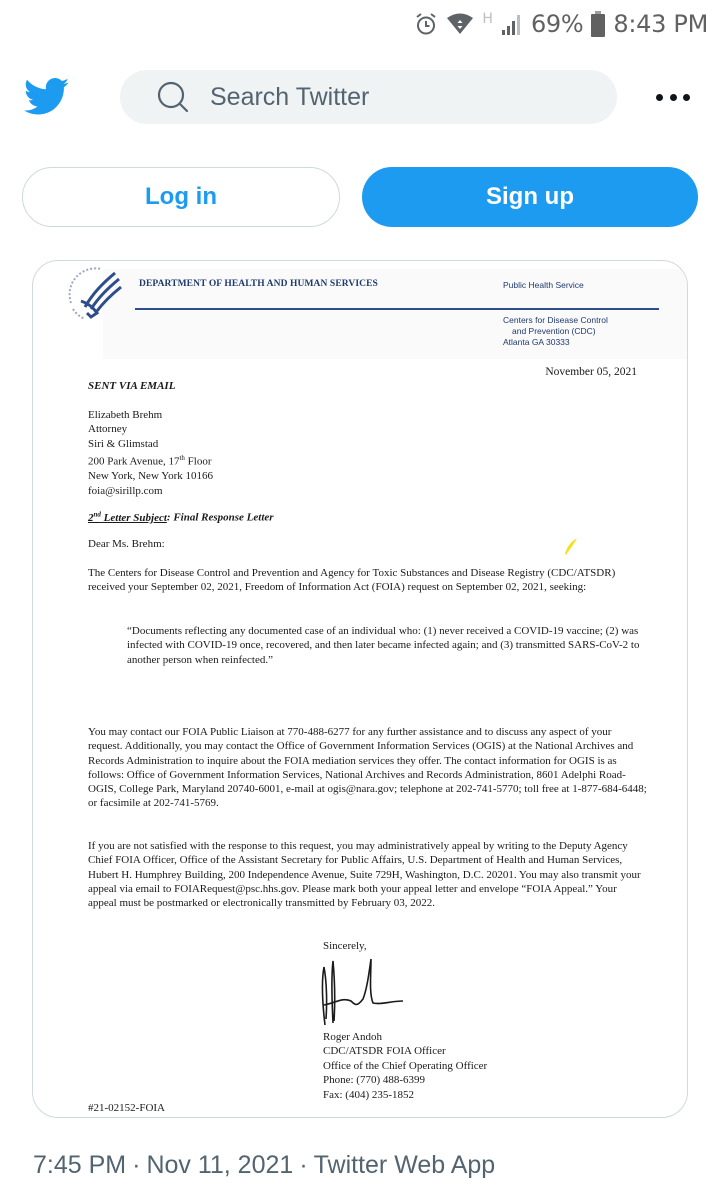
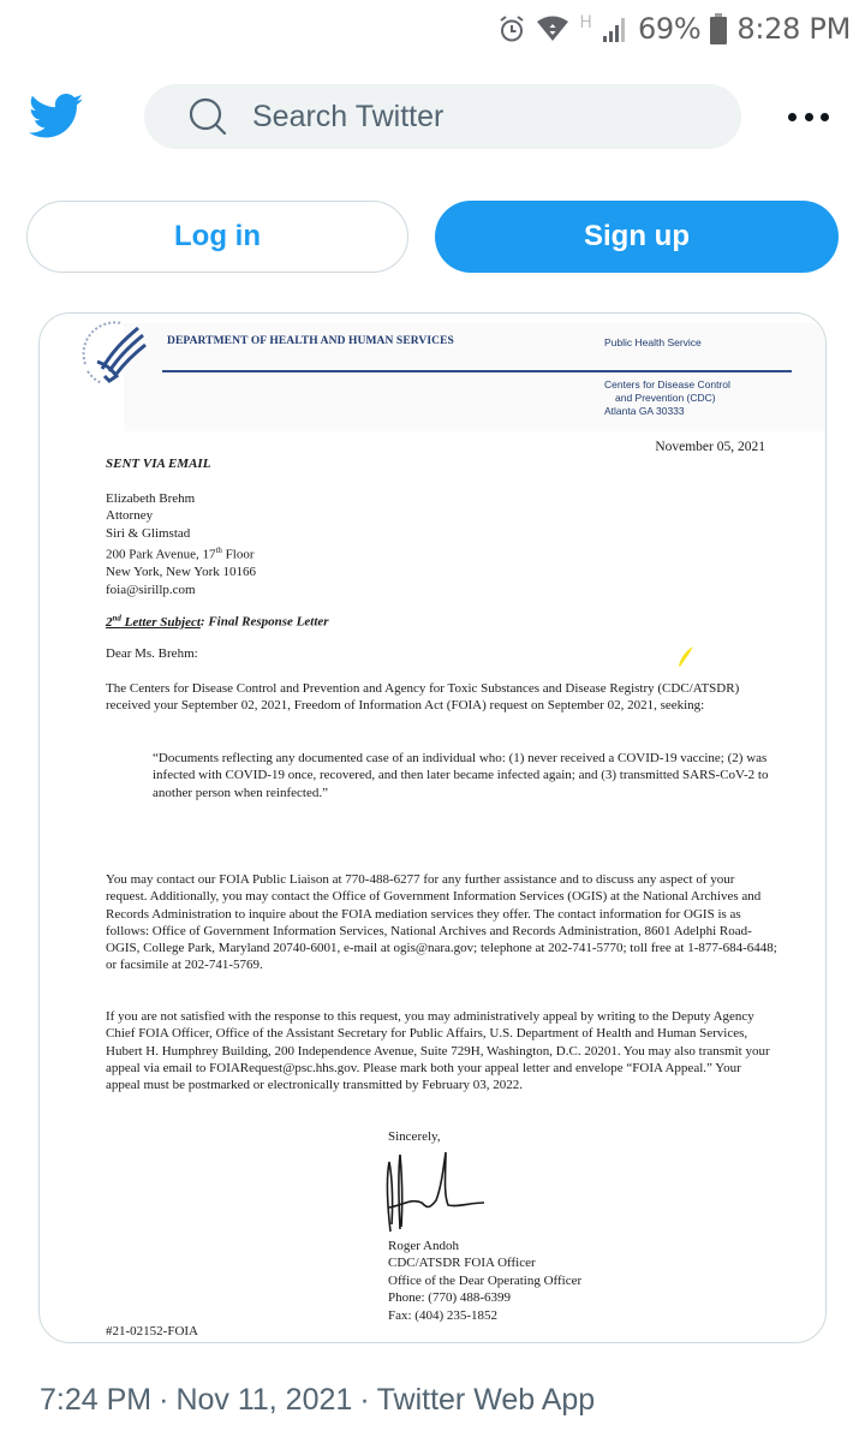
  H
  69%
- 8:43 PM
+ 8:28 PM
  Search Twitter
  Log in
  Sign up
  DEPARTMENT OF HEALTH AND HUMAN SERVICES
  Public Health Service
  Centers for Disease Control
  and Prevention (CDC)
  Atlanta GA 30333
  November 05, 2021
  SENT VIA EMAIL
  Elizabeth Brehm
  Attorney
  Siri & Glimstad
  200 Park Avenue, 17th Floor
  New York, New York 10166
  foia@sirillp.com
  2nd Letter Subject: Final Response Letter
  Dear Ms. Brehm:
  The Centers for Disease Control and Prevention and Agency for Toxic Substances and Disease Registry (CDC/ATSDR) received your September 02, 2021, Freedom of Information Act (FOIA) request on September 02, 2021, seeking:
  “Documents reflecting any documented case of an individual who: (1) never received a COVID-19 vaccine; (2) was infected with COVID-19 once, recovered, and then later became infected again; and (3) transmitted SARS-CoV-2 to another person when reinfected.”
  You may contact our FOIA Public Liaison at 770-488-6277 for any further assistance and to discuss any aspect of your request. Additionally, you may contact the Office of Government Information Services (OGIS) at the National Archives and Records Administration to inquire about the FOIA mediation services they offer. The contact information for OGIS is as follows: Office of Government Information Services, National Archives and Records Administration, 8601 Adelphi Road-OGIS, College Park, Maryland 20740-6001, e-mail at ogis@nara.gov; telephone at 202-741-5770; toll free at 1-877-684-6448; or facsimile at 202-741-5769.
  If you are not satisfied with the response to this request, you may administratively appeal by writing to the Deputy Agency Chief FOIA Officer, Office of the Assistant Secretary for Public Affairs, U.S. Department of Health and Human Services, Hubert H. Humphrey Building, 200 Independence Avenue, Suite 729H, Washington, D.C. 20201. You may also transmit your appeal via email to FOIARequest@psc.hhs.gov. Please mark both your appeal letter and envelope “FOIA Appeal.” Your appeal must be postmarked or electronically transmitted by February 03, 2022.
  Sincerely,
  Roger Andoh
  CDC/ATSDR FOIA Officer
- Office of the Chief Operating Officer
+ Office of the Dear Operating Officer
  Phone: (770) 488-6399
  Fax: (404) 235-1852
  #21-02152-FOIA
- 7:45 PM · Nov 11, 2021 · Twitter Web App
+ 7:24 PM · Nov 11, 2021 · Twitter Web App
